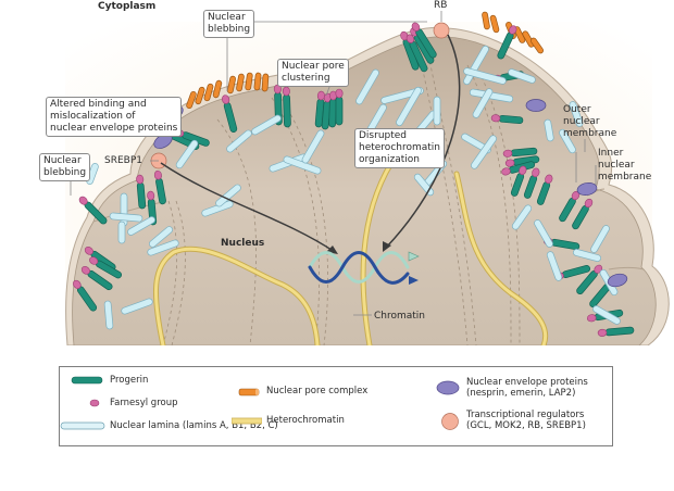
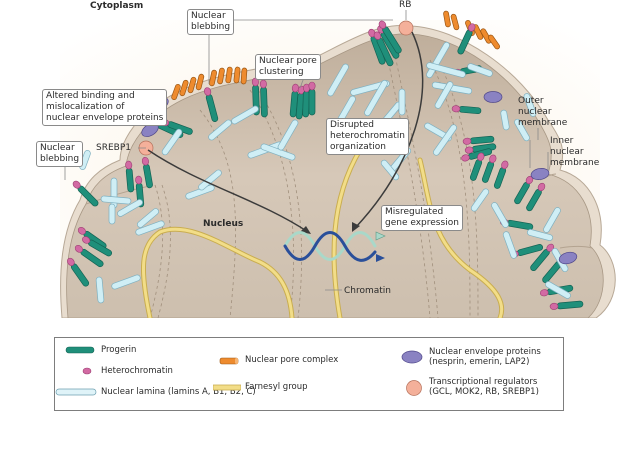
  Cytoplasm
  Nucleus
  RB
  SREBP1
  Chromatin
  Outer
  nuclear
  membrane
  Inner
  nuclear
  membrane
  Nuclear
  blebbing
  Nuclear pore
  clustering
  Altered binding and
  mislocalization of
  nuclear envelope proteins
  Nuclear
  blebbing
  Disrupted
  heterochromatin
  organization
+ Misregulated
+ gene expression
  Progerin
- Farnesyl group
+ Heterochromatin
  Nuclear lamina (lamins A, B1, B2, C)
  Nuclear pore complex
- Heterochromatin
+ Farnesyl group
  Nuclear envelope proteins
  (nesprin, emerin, LAP2)
  Transcriptional regulators
  (GCL, MOK2, RB, SREBP1)
